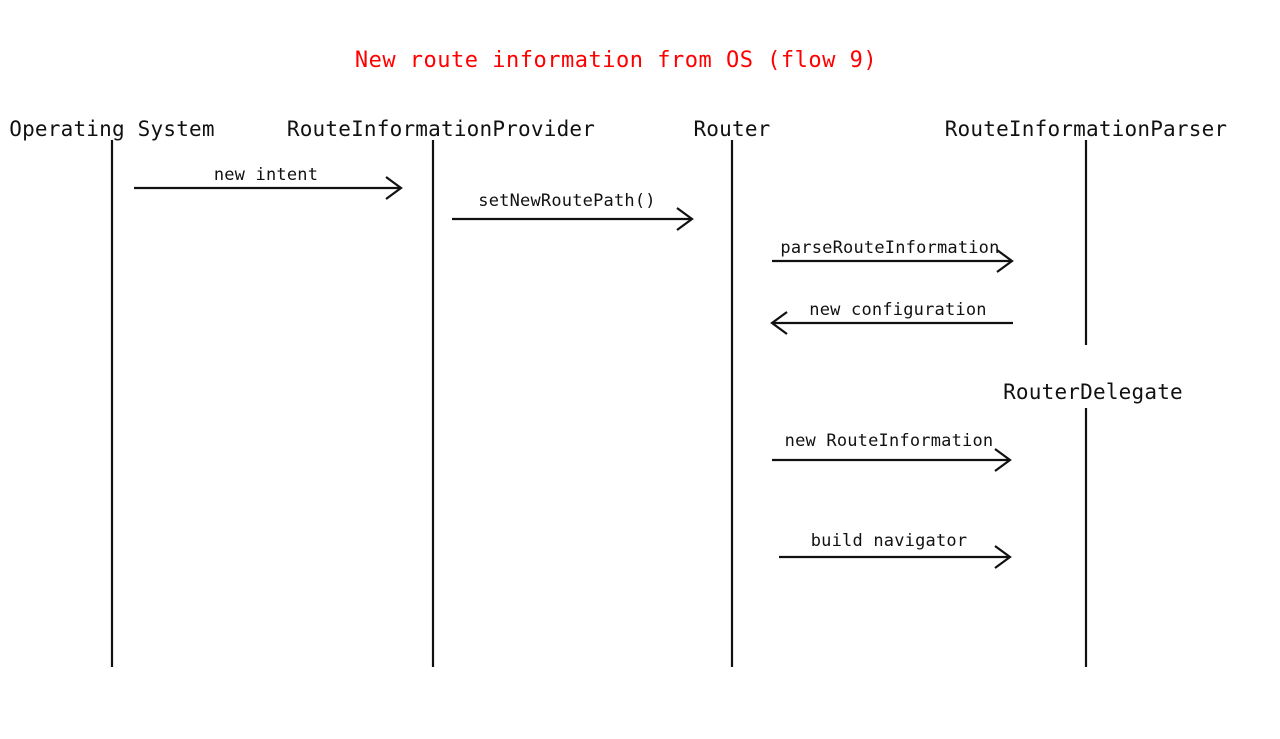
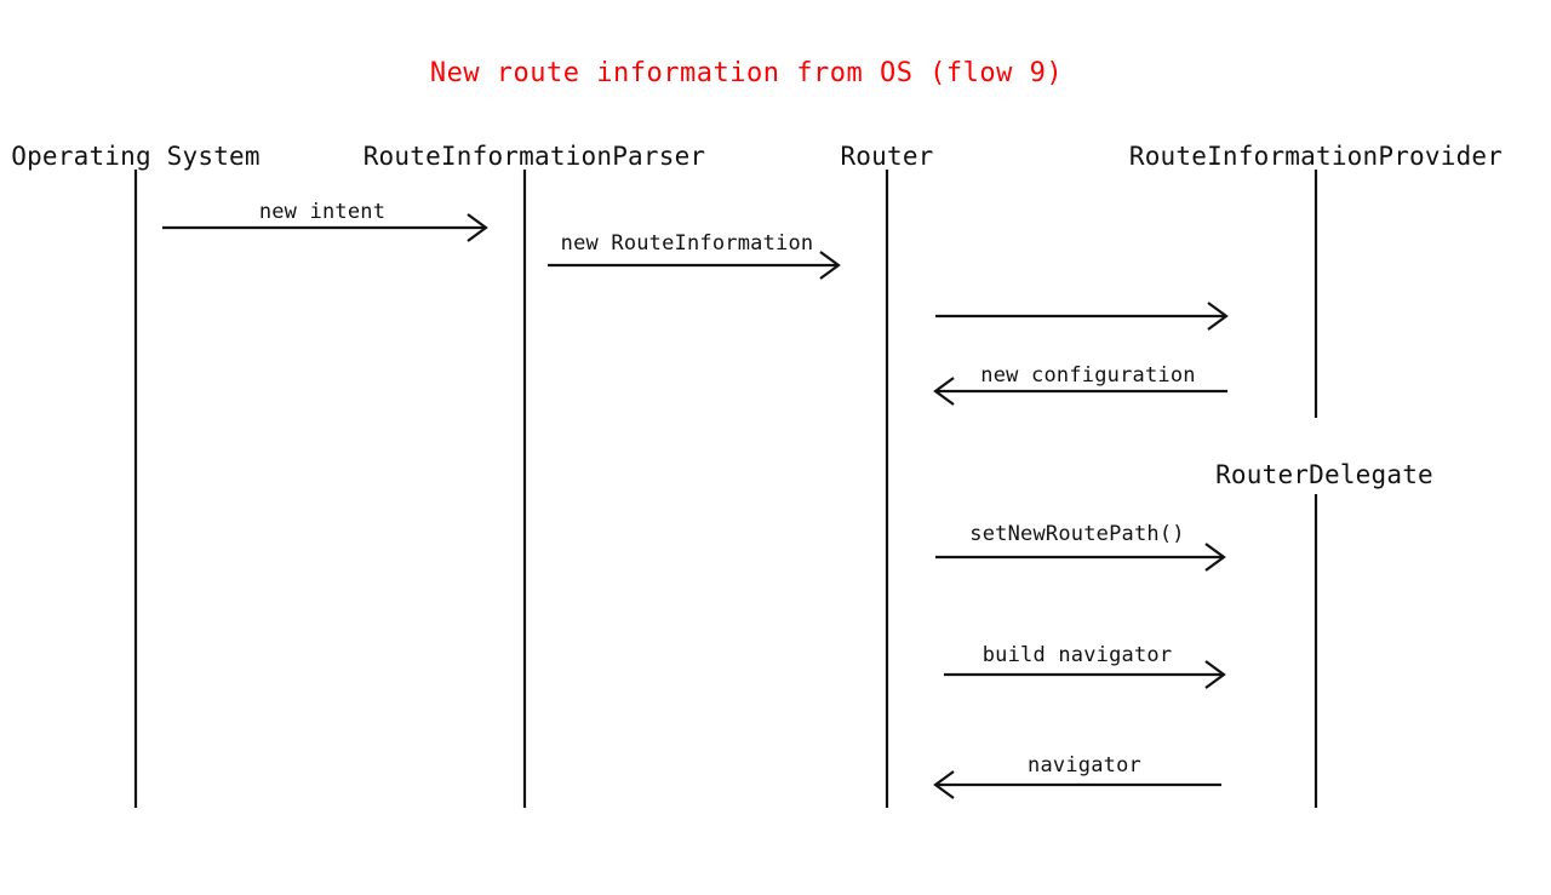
  New route information from OS (flow 9)
  Operating System
- RouteInformationProvider
+ RouteInformationParser
  Router
- RouteInformationParser
+ RouteInformationProvider
  RouterDelegate
  new intent
- setNewRoutePath()
+ new RouteInformation
- parseRouteInformation
  new configuration
- new RouteInformation
+ setNewRoutePath()
  build navigator
+ navigator
